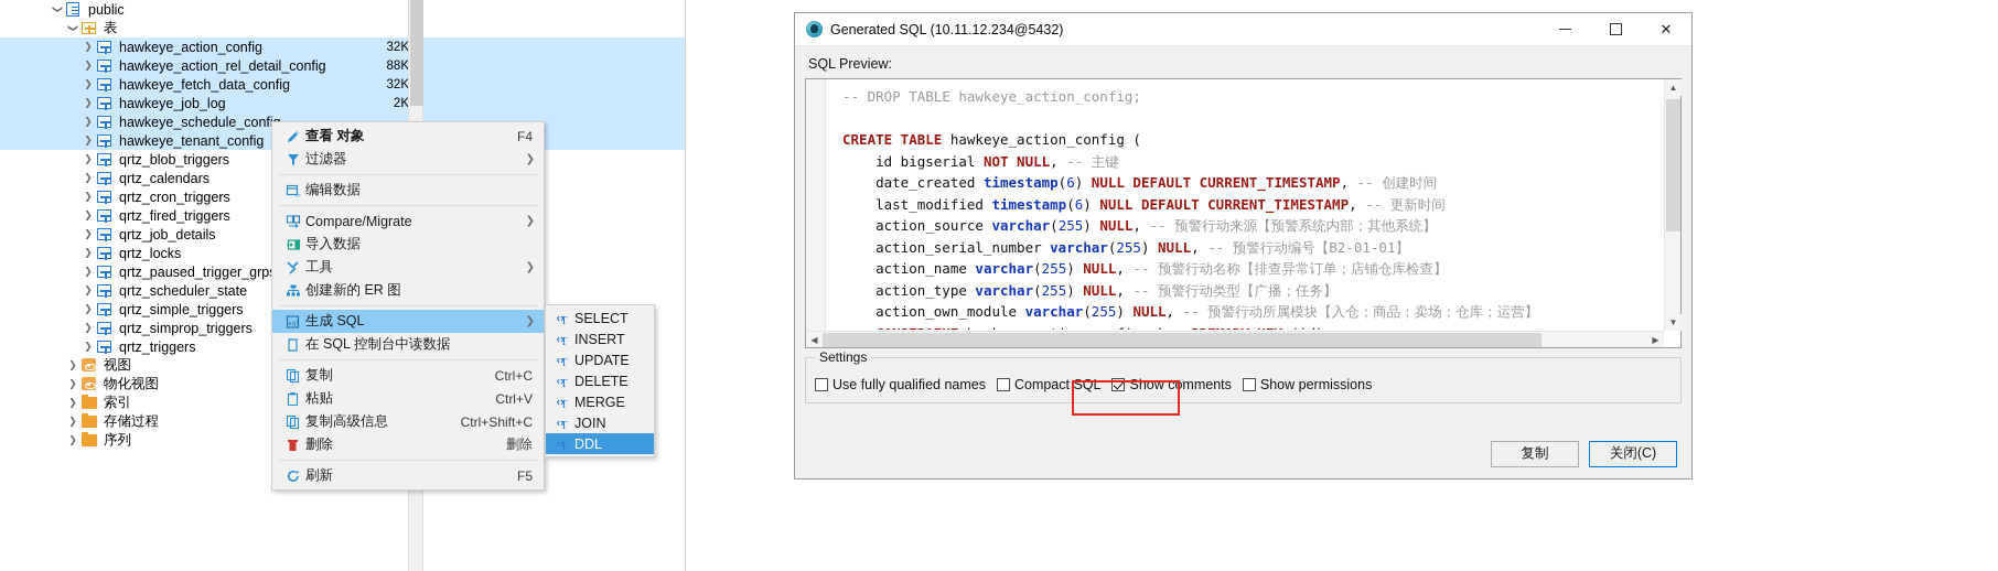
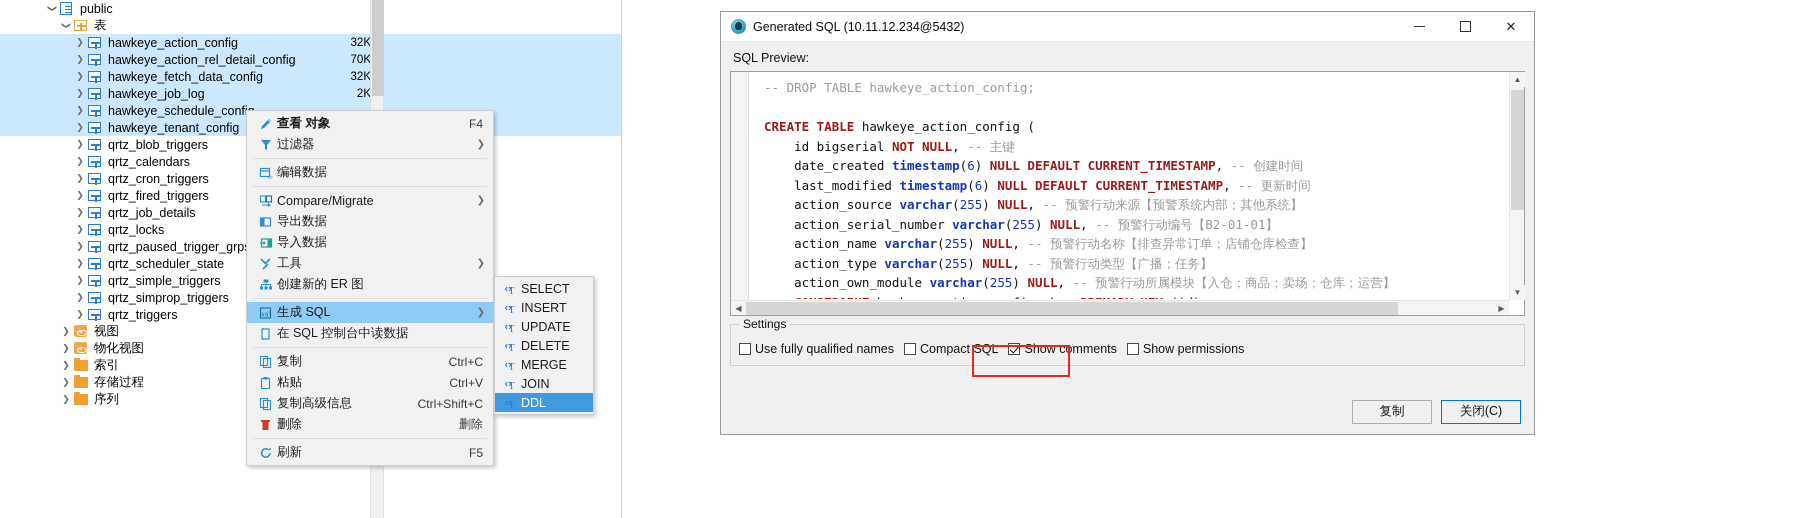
  public
  表
  hawkeye_action_config
  32K
  hawkeye_action_rel_detail_config
- 88K
+ 70K
  hawkeye_fetch_data_config
  32K
  hawkeye_job_log
  2K
  hawkeye_schedule_conf
  hawkeye_tenant_config
  qrtz_blob_triggers
  qrtz_calendars
  qrtz_cron_triggers
  qrtz_fired_triggers
  qrtz_job_details
  qrtz_locks
  qrtz_paused_trigger_grp
  qrtz_scheduler_state
  qrtz_simple_triggers
  qrtz_simprop_triggers
  qrtz_triggers
  视图
  物化视图
  索引
  存储过程
  序列
  查看 对象
  F4
  过滤器
  ❯
  编辑数据
  Compare/Migrate
  ❯
+ 导出数据
  导入数据
  工具
  ❯
  创建新的 ER 图
  生成 SQL
  ❯
  在 SQL 控制台中读数据
  复制
  Ctrl+C
  粘贴
  Ctrl+V
  复制高级信息
  Ctrl+Shift+C
  删除
  删除
  刷新
  F5
  T
  SELECT
  T
  INSERT
  T
  UPDATE
  T
  DELETE
  T
  MERGE
  T
  JOIN
  T
  DDL
  Generated SQL (10.11.12.234@5432)
  ✕
  SQL Preview:
  -- DROP TABLE hawkeye_action_config;
  CREATE TABLE hawkeye_action_config (
  id bigserial NOT NULL, -- 主键
  date_created timestamp(6) NULL DEFAULT CURRENT_TIMESTAMP, -- 创建时间
  last_modified timestamp(6) NULL DEFAULT CURRENT_TIMESTAMP, -- 更新时间
  action_source varchar(255) NULL, -- 预警行动来源【预警系统内部；其他系统】
  action_serial_number varchar(255) NULL, -- 预警行动编号【B2-01-01】
  action_name varchar(255) NULL, -- 预警行动名称【排查异常订单；店铺仓库检查】
  action_type varchar(255) NULL, -- 预警行动类型【广播；任务】
  action_own_module varchar(255) NULL, -- 预警行动所属模块【入仓；商品；卖场；仓库；运营】
  ▲
  ▼
  ◀
  ▶
  Settings
  Use fully qualified names
  Compact SQL
  Show comments
  Show permissions
  复制
  关闭(C)
